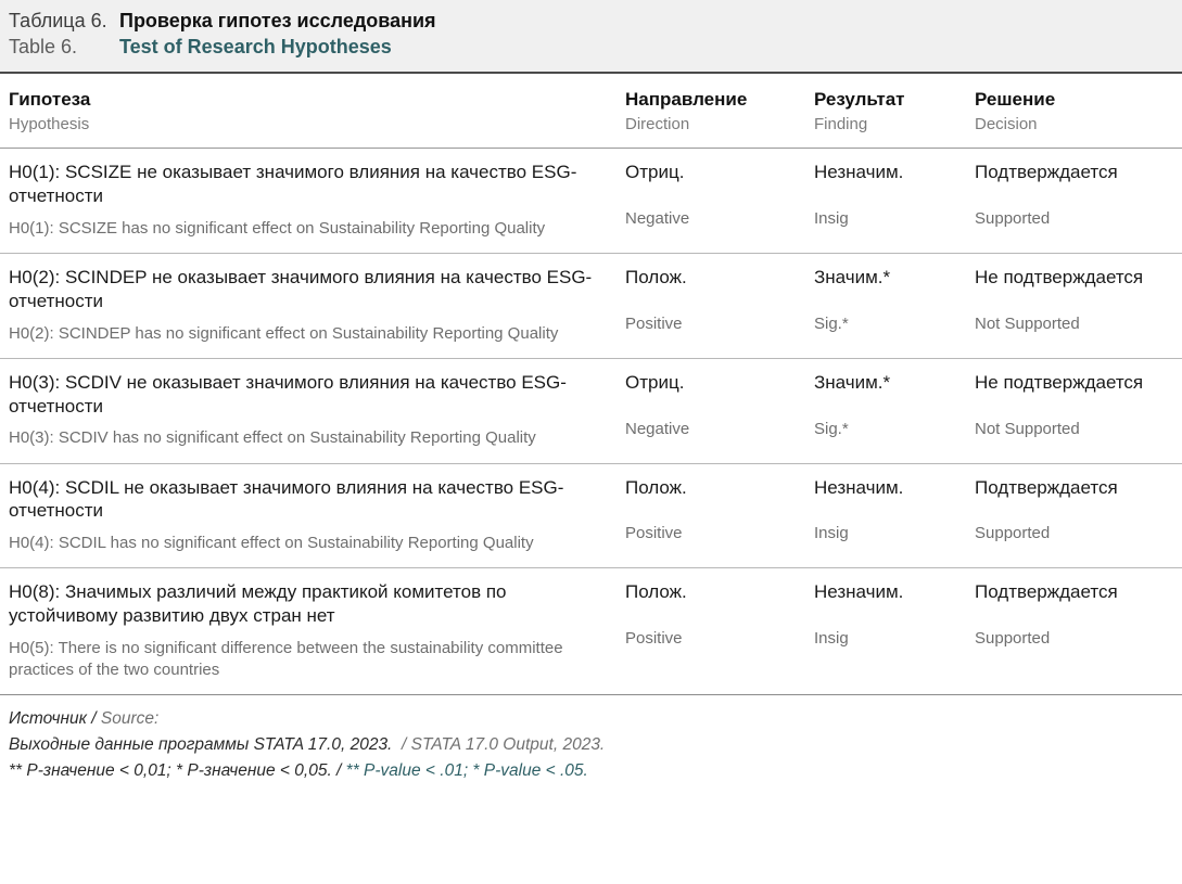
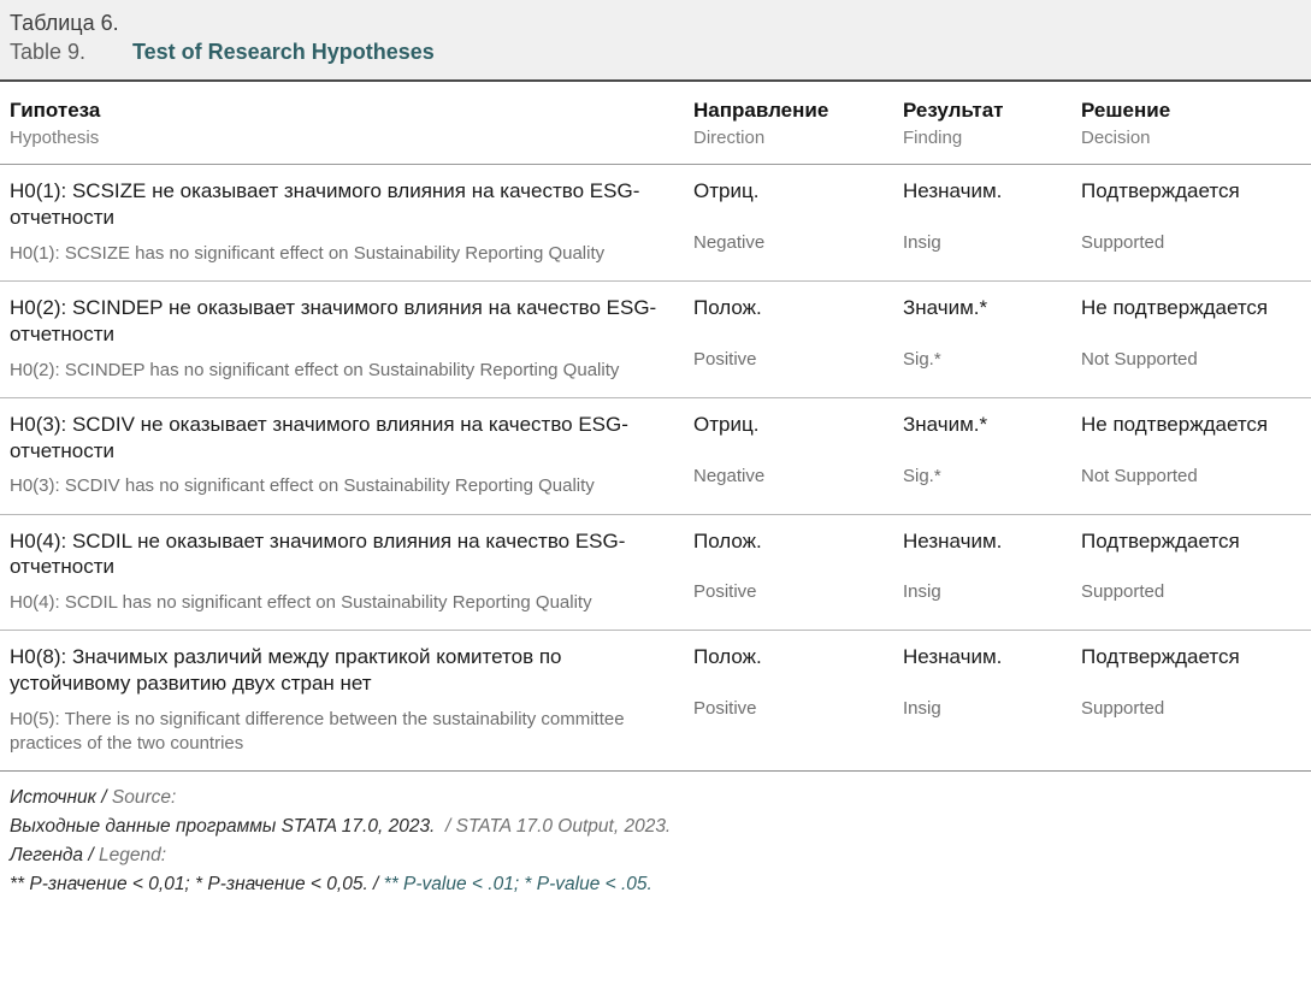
  Таблица 6.
- Проверка гипотез исследования
- Table 6.
+ Table 9.
  Test of Research Hypotheses
  Гипотеза Hypothesis	Направление Direction	Результат Finding	Решение Decision
  H0(1): SCSIZE не оказывает значимого влияния на качество ESG-отчетности H0(1): SCSIZE has no significant effect on Sustainability Reporting Quality	Отриц. Negative	Незначим. Insig	Подтверждается Supported
  H0(2): SCINDEP не оказывает значимого влияния на качество ESG-отчетности H0(2): SCINDEP has no significant effect on Sustainability Reporting Quality	Полож. Positive	Значим.* Sig.*	Не подтверждается Not Supported
  H0(3): SCDIV не оказывает значимого влияния на качество ESG-отчетности H0(3): SCDIV has no significant effect on Sustainability Reporting Quality	Отриц. Negative	Значим.* Sig.*	Не подтверждается Not Supported
  H0(4): SCDIL не оказывает значимого влияния на качество ESG-отчетности H0(4): SCDIL has no significant effect on Sustainability Reporting Quality	Полож. Positive	Незначим. Insig	Подтверждается Supported
  H0(8): Значимых различий между практикой комитетов по устойчивому развитию двух стран нет H0(5): There is no significant difference between the sustainability committee practices of the two countries	Полож. Positive	Незначим. Insig	Подтверждается Supported
  Источник / Source:
  Выходные данные программы STATA 17.0, 2023. / STATA 17.0 Output, 2023.
+ Легенда / Legend:
  ** Р-значение < 0,01; * Р-значение < 0,05. / ** P-value < .01; * P-value < .05.
